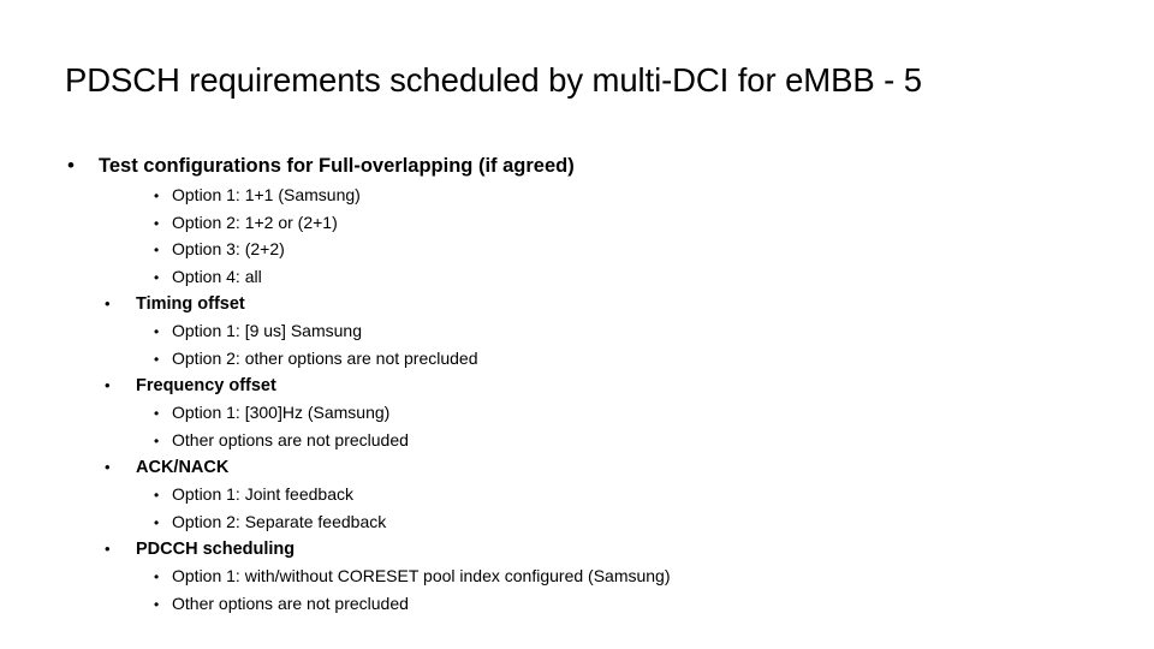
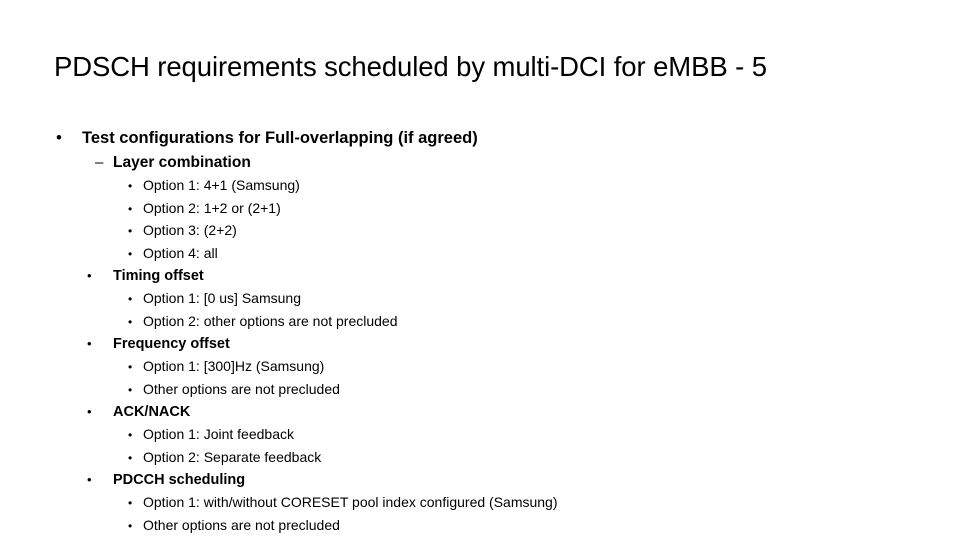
  PDSCH requirements scheduled by multi-DCI for eMBB - 5
  •
  Test configurations for Full-overlapping (if agreed)
+ –
+ Layer combination
  •
- Option 1: 1+1 (Samsung)
+ Option 1: 4+1 (Samsung)
  •
  Option 2: 1+2 or (2+1)
  •
  Option 3: (2+2)
  •
  Option 4: all
  •
  Timing offset
  •
- Option 1: [9 us] Samsung
+ Option 1: [0 us] Samsung
  •
  Option 2: other options are not precluded
  •
  Frequency offset
  •
  Option 1: [300]Hz (Samsung)
  •
  Other options are not precluded
  •
  ACK/NACK
  •
  Option 1: Joint feedback
  •
  Option 2: Separate feedback
  •
  PDCCH scheduling
  •
  Option 1: with/without CORESET pool index configured (Samsung)
  •
  Other options are not precluded
